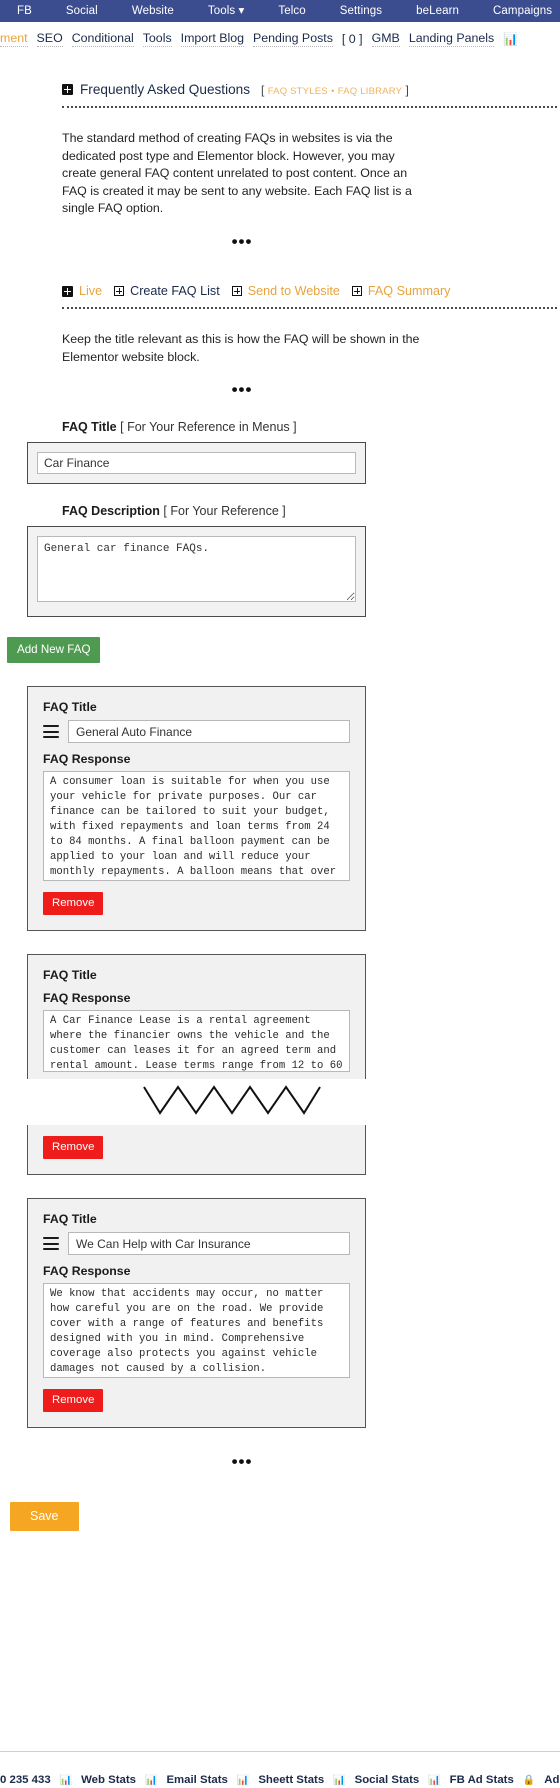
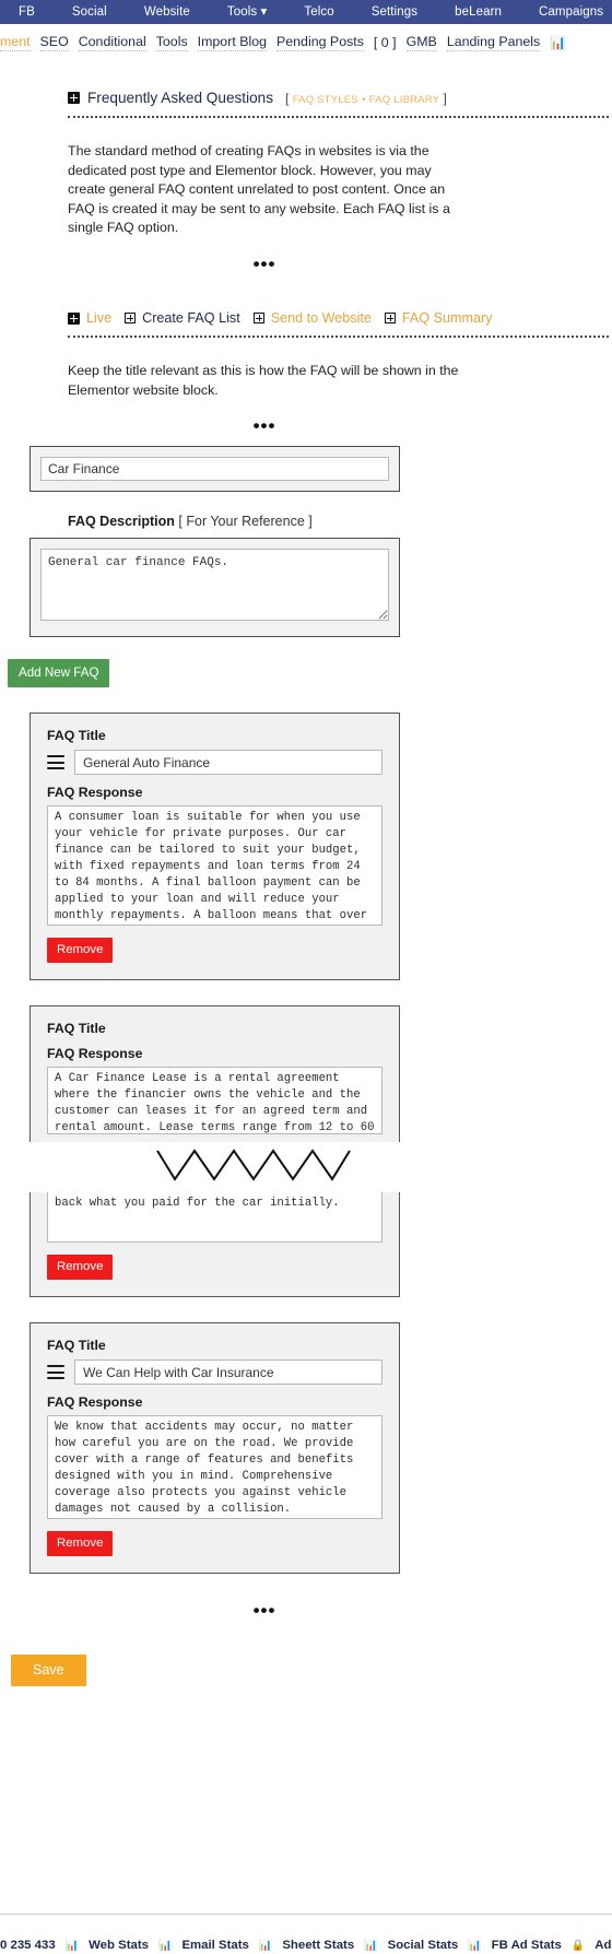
  FB
  Social
  Website
  Tools ▾
  Telco
  Settings
  beLearn
  Campaigns
  ment
  SEO
  Conditional
  Tools
  Import Blog
  Pending Posts
  [ 0 ]
  GMB
  Landing Panels
  📊
  Frequently Asked Questions
  [ FAQ STYLES • FAQ LIBRARY ]
  The standard method of creating FAQs in websites is via the dedicated post type and Elementor block. However, you may create general FAQ content unrelated to post content. Once an FAQ is created it may be sent to any website. Each FAQ list is a single FAQ option.
  •••
  Live
  Create FAQ List
  Send to Website
  FAQ Summary
  Keep the title relevant as this is how the FAQ will be shown in the Elementor website block.
  •••
- FAQ Title [ For Your Reference in Menus ]
  Car Finance
  FAQ Description [ For Your Reference ]
  General car finance FAQs.
  Add New FAQ
  FAQ Title
  General Auto Finance
  FAQ Response
  Remove
  FAQ Title
  FAQ Response
+ back what you paid for the car initially.
  Remove
  FAQ Title
  We Can Help with Car Insurance
  FAQ Response
  Remove
  •••
  Save
  0 235 433
  📊
  Web Stats
  📊
  Email Stats
  📊
  Sheett Stats
  📊
  Social Stats
  📊
  FB Ad Stats
  🔒
